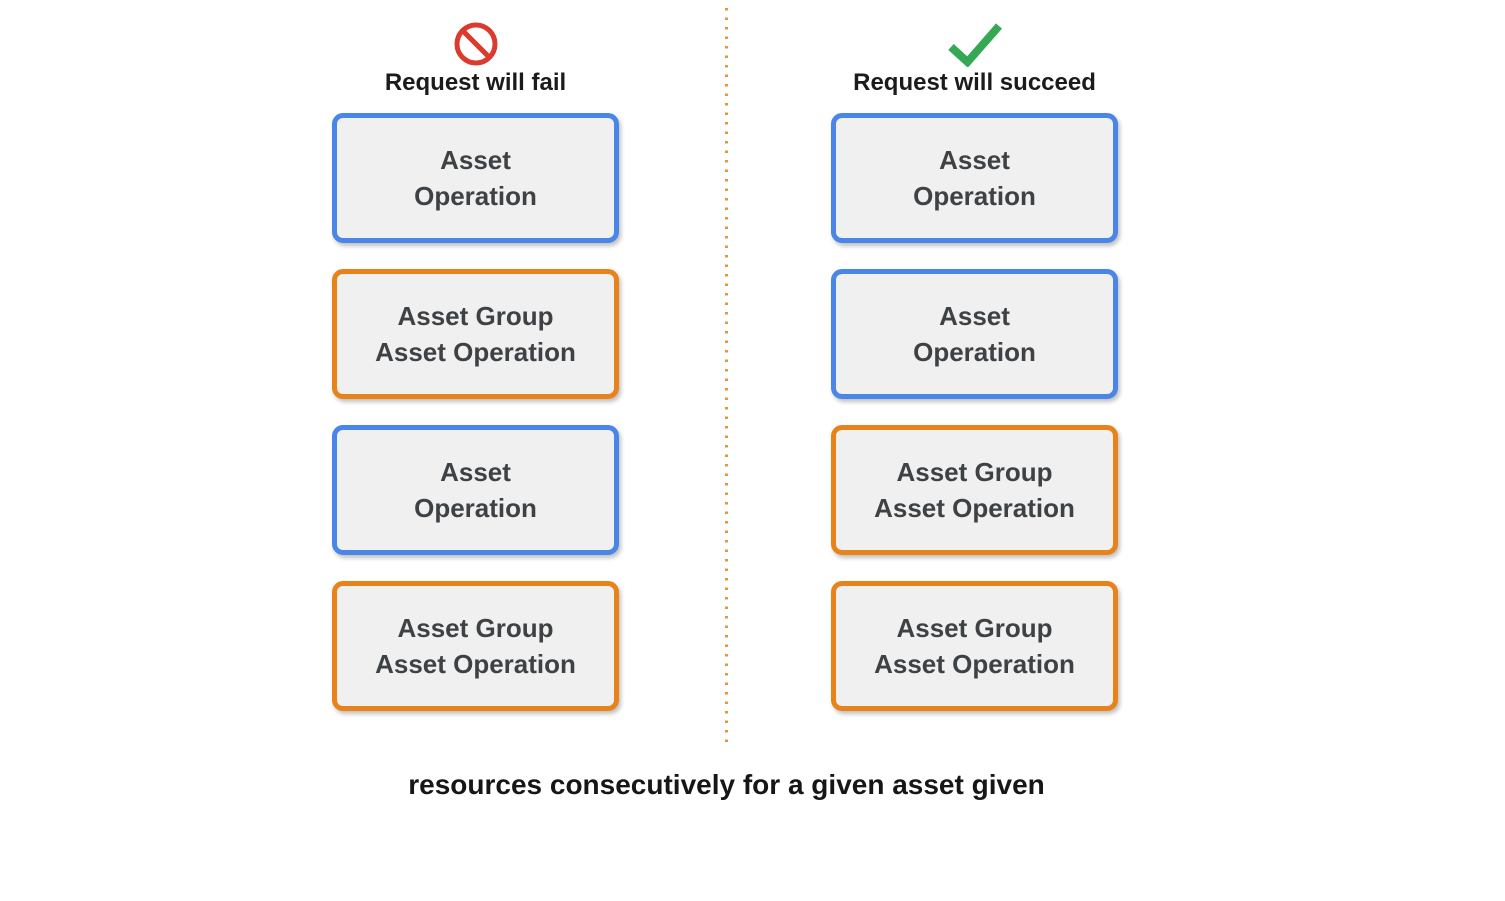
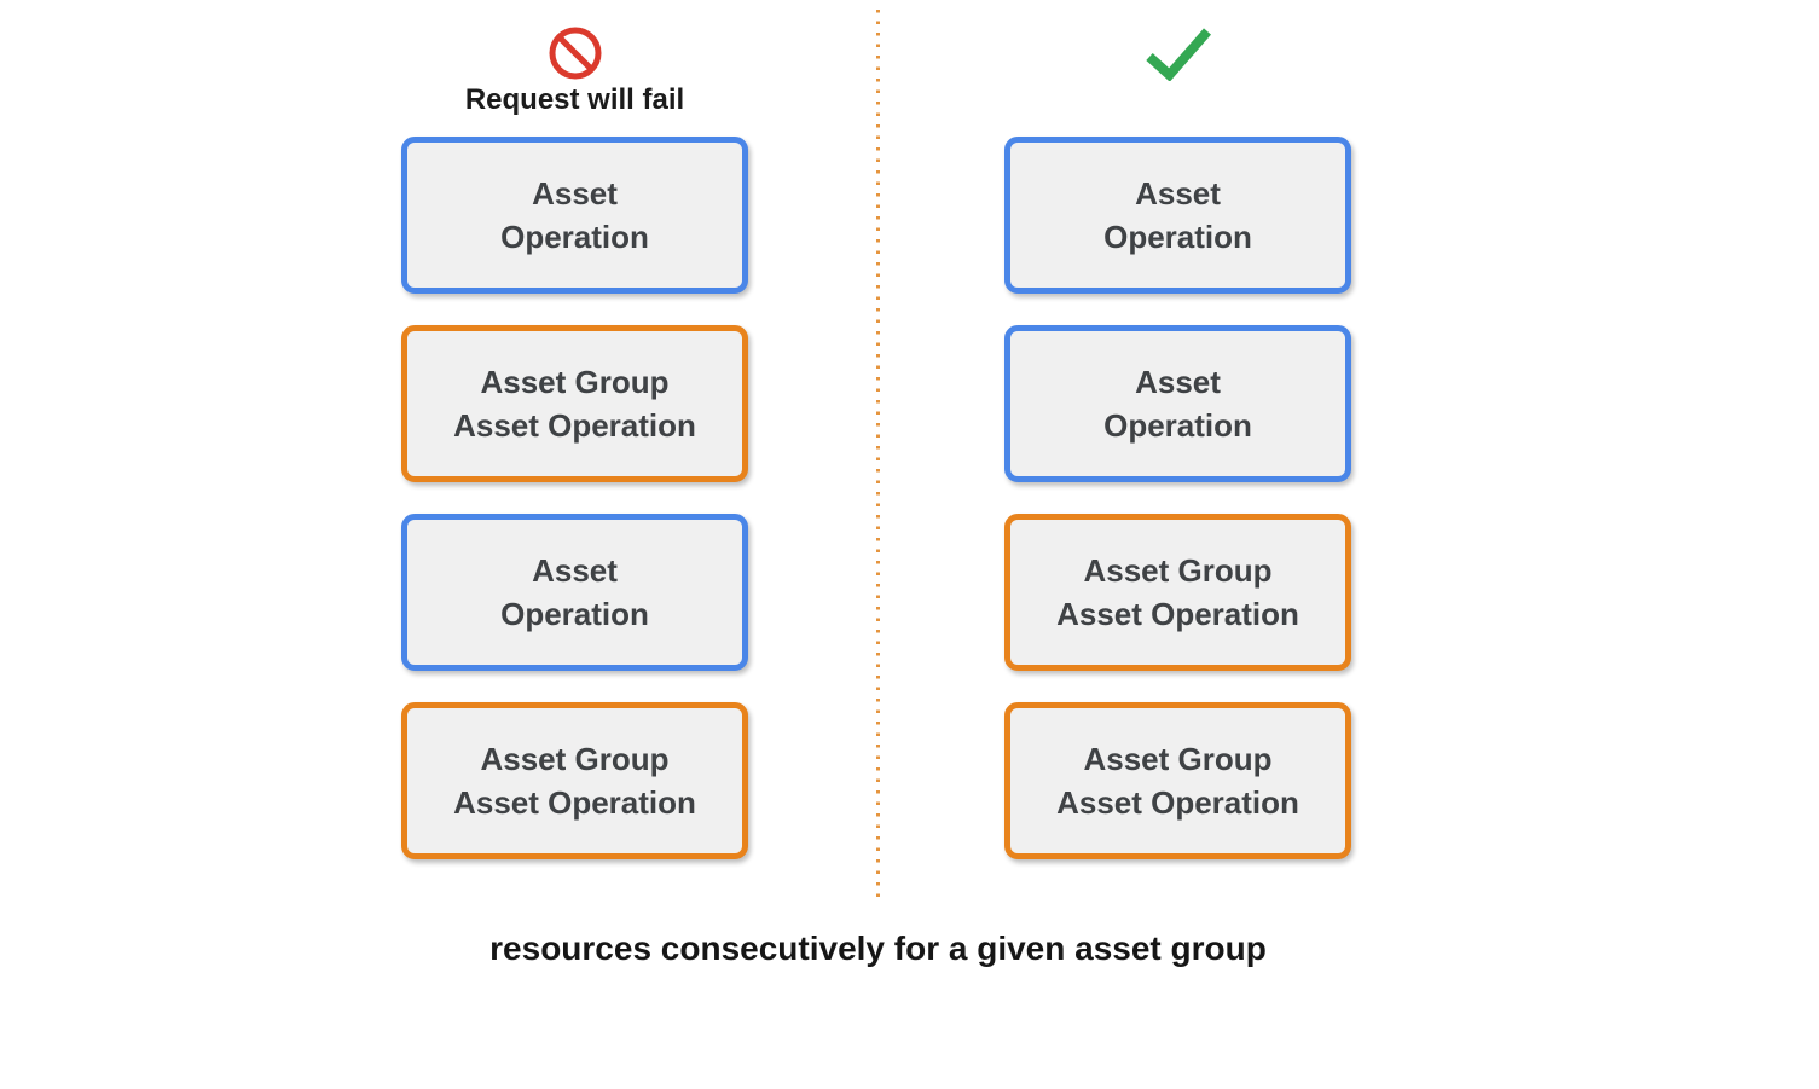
  Request will fail
  Asset
  Operation
  Asset Group
  Asset Operation
  Asset
  Operation
  Asset Group
  Asset Operation
- Request will succeed
  Asset
  Operation
  Asset
  Operation
  Asset Group
  Asset Operation
  Asset Group
  Asset Operation
- resources consecutively for a given asset given
+ resources consecutively for a given asset group
